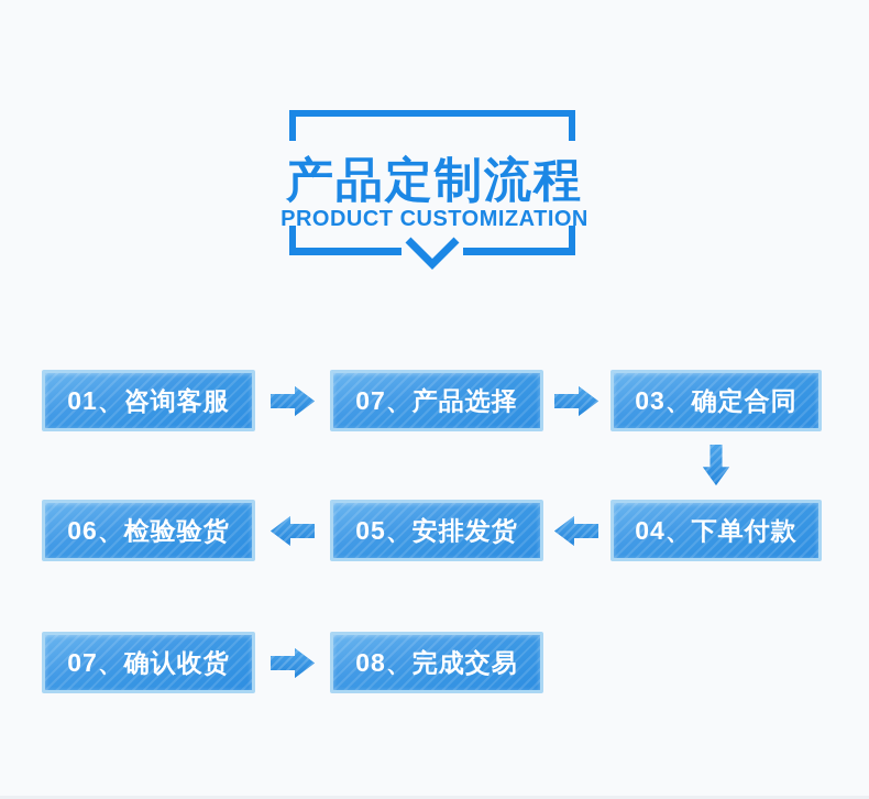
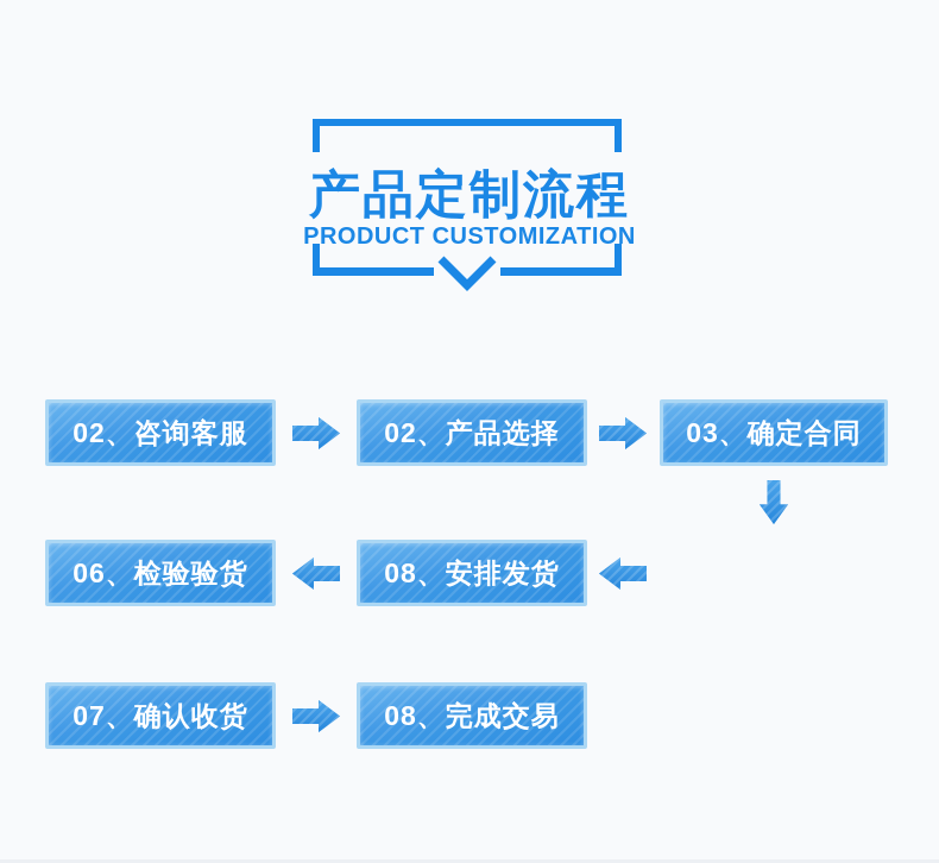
  产品定制流程
  PRODUCT CUSTOMIZATION
- 01、咨询客服
+ 02、咨询客服
- 07、产品选择
+ 02、产品选择
  03、确定合同
- 04、下单付款
- 05、安排发货
+ 08、安排发货
  06、检验验货
  07、确认收货
  08、完成交易
